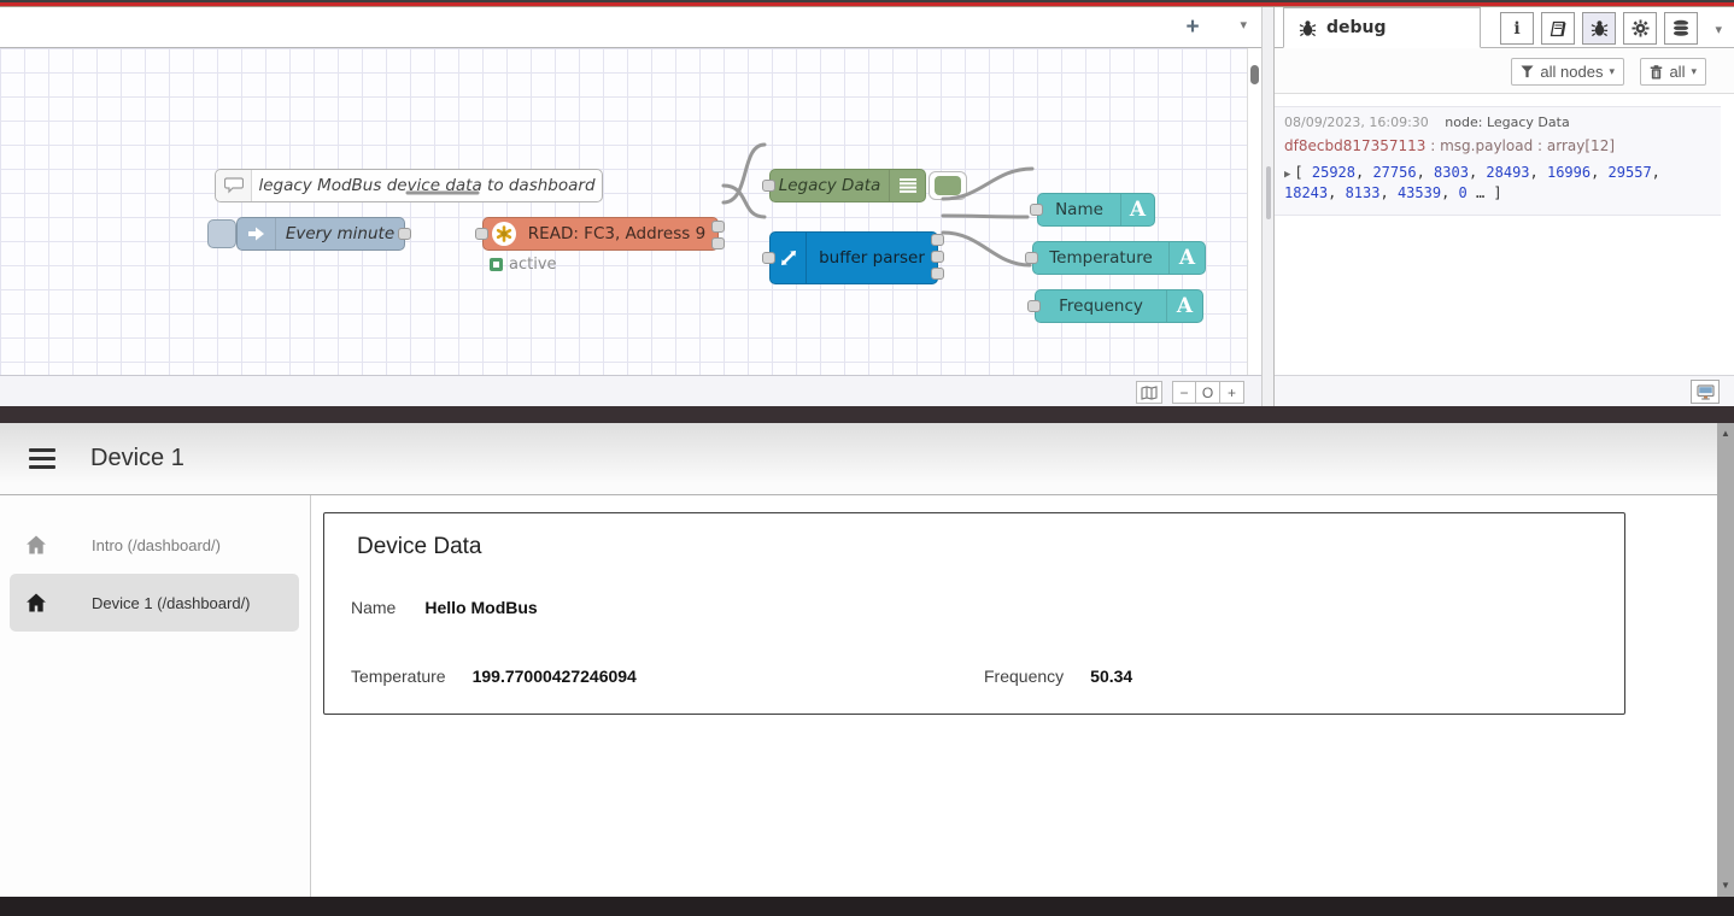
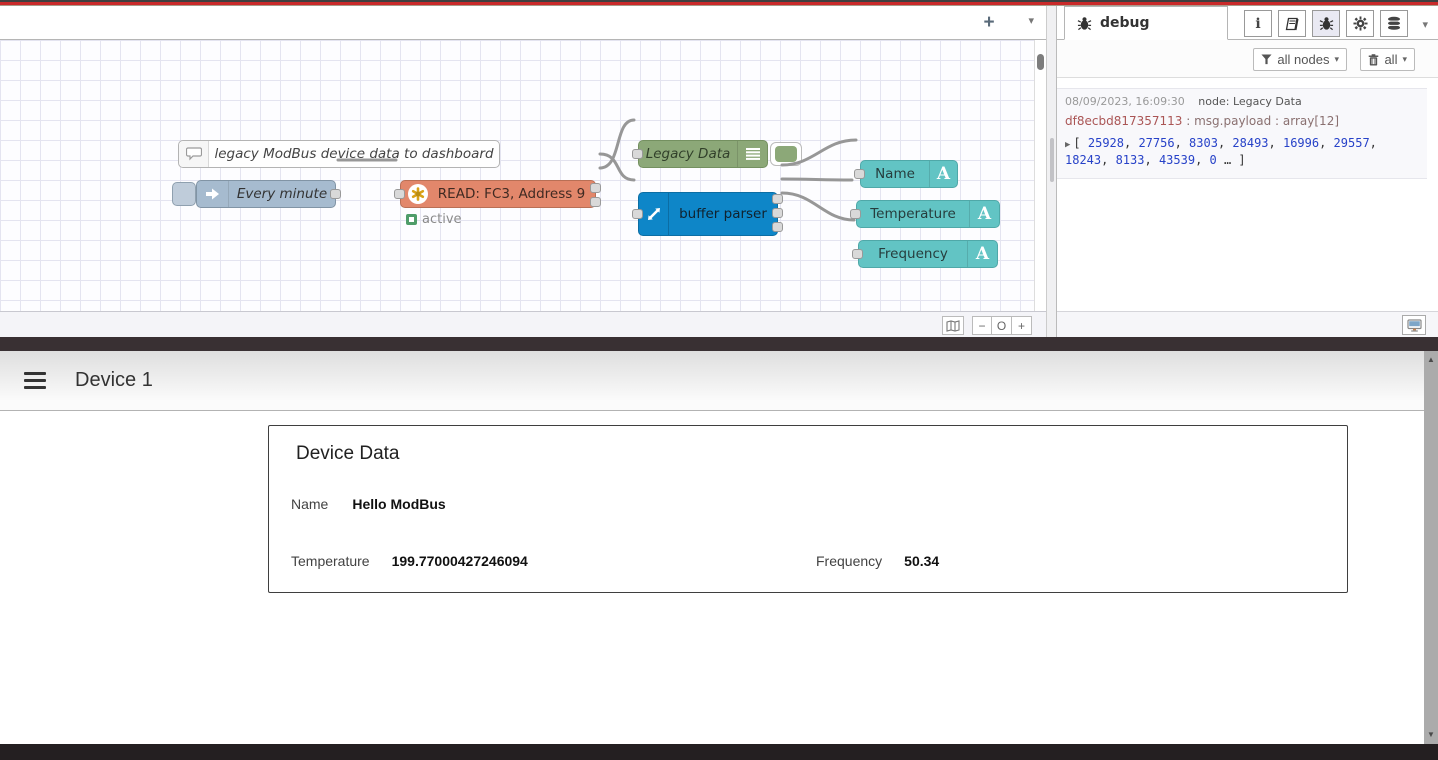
  +
  ▾
  legacy ModBus device data to dashboard
  Every minute
  READ: FC3, Address 9
  active
  Legacy Data
  buffer parser
  Name
  A
  Temperature
  A
  Frequency
  A
  −
  O
  +
  debug
  i
  ▾
  all nodes
  ▾
  all
  ▾
  08/09/2023, 16:09:30 node: Legacy Data
  df8ecbd817357113 : msg.payload : array[12]
  ▶ [ 25928, 27756, 8303, 28493, 16996, 29557, 18243, 8133, 43539, 0 … ]
  Device 1
- Intro (/dashboard/)
- Device 1 (/dashboard/)
  Device Data
  Name Hello ModBus
  Temperature 199.77000427246094
  Frequency 50.34
  ▲
  ▼
